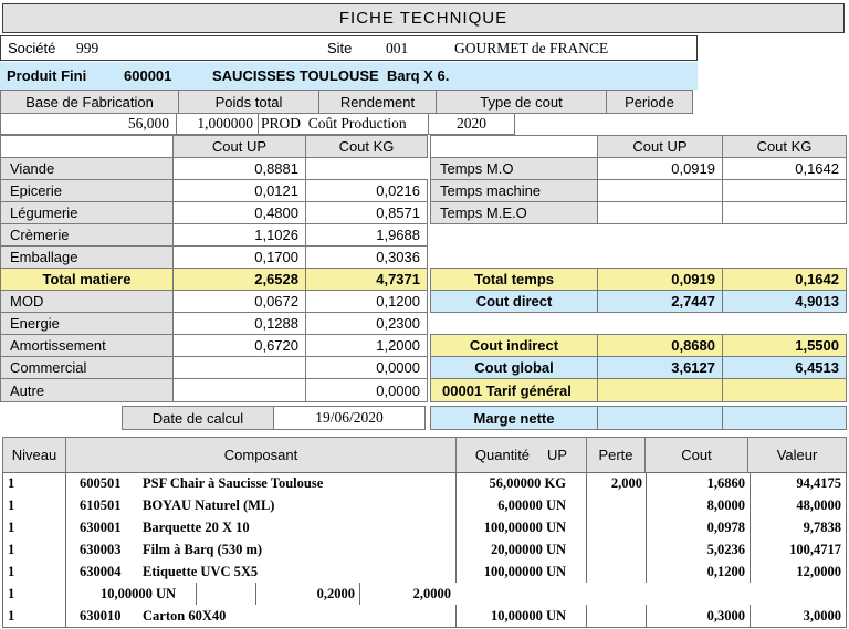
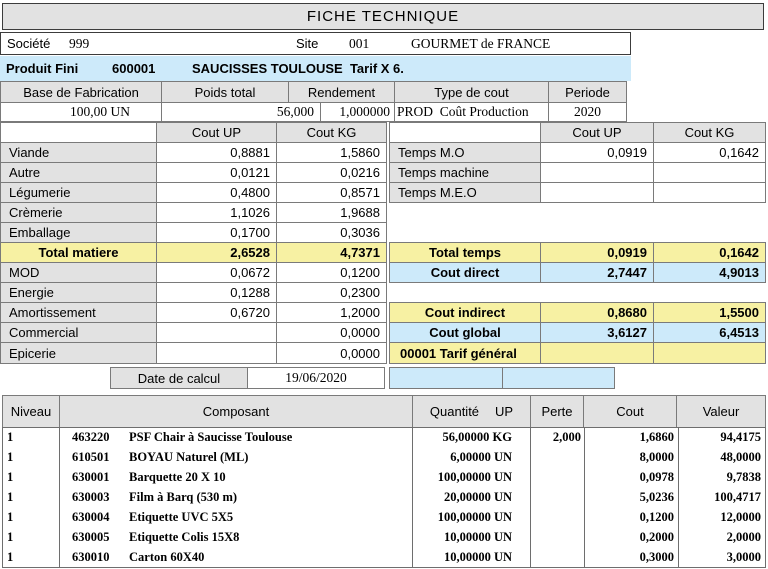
  FICHE TECHNIQUE
  Société
  999
  Site
  001
  GOURMET de FRANCE
  Produit Fini
  600001
- SAUCISSES TOULOUSE Barq X 6.
+ SAUCISSES TOULOUSE Tarif X 6.
  Base de Fabrication
  Poids total
  Rendement
  Type de cout
  Periode
+ 100,00 UN
  56,000
  1,000000
  PROD Coût Production
  2020
  Cout UP
  Cout KG
  Viande
  0,8881
+ 1,5860
- Epicerie
+ Autre
  0,0121
  0,0216
  Légumerie
  0,4800
  0,8571
  Crèmerie
  1,1026
  1,9688
  Emballage
  0,1700
  0,3036
  Total matiere
  2,6528
  4,7371
  MOD
  0,0672
  0,1200
  Energie
  0,1288
  0,2300
  Amortissement
  0,6720
  1,2000
  Commercial
  0,0000
- Autre
+ Epicerie
  0,0000
  Cout UP
  Cout KG
  Temps M.O
  0,0919
  0,1642
  Temps machine
  Temps M.E.O
  Total temps
  0,0919
  0,1642
  Cout direct
  2,7447
  4,9013
  Cout indirect
  0,8680
  1,5500
  Cout global
  3,6127
  6,4513
  00001 Tarif général
- Marge nette
  Date de calcul
  19/06/2020
  Niveau
  Composant
  Quantité
  UP
  Perte
  Cout
  Valeur
  1
- 600501
+ 463220
  PSF Chair à Saucisse Toulouse
  56,00000 KG
  2,000
  1,6860
  94,4175
  1
  610501
  BOYAU Naturel (ML)
  6,00000 UN
  8,0000
  48,0000
  1
  630001
  Barquette 20 X 10
  100,00000 UN
  0,0978
  9,7838
  1
  630003
  Film à Barq (530 m)
  20,00000 UN
  5,0236
  100,4717
  1
  630004
  Etiquette UVC 5X5
  100,00000 UN
  0,1200
  12,0000
  1
+ 630005
+ Etiquette Colis 15X8
  10,00000 UN
  0,2000
  2,0000
  1
  630010
  Carton 60X40
  10,00000 UN
  0,3000
  3,0000
